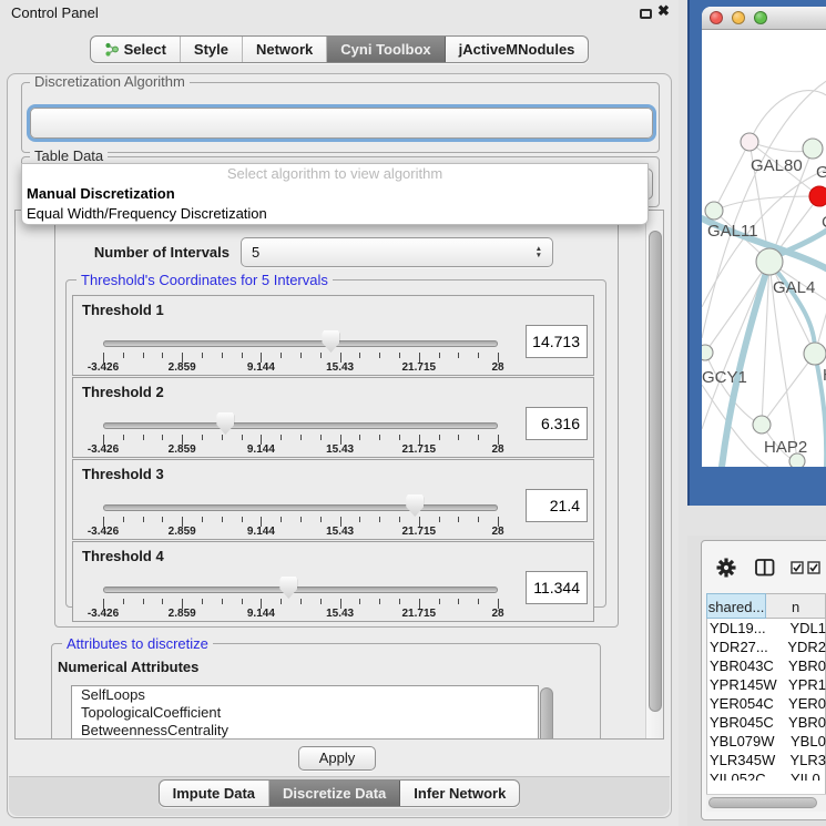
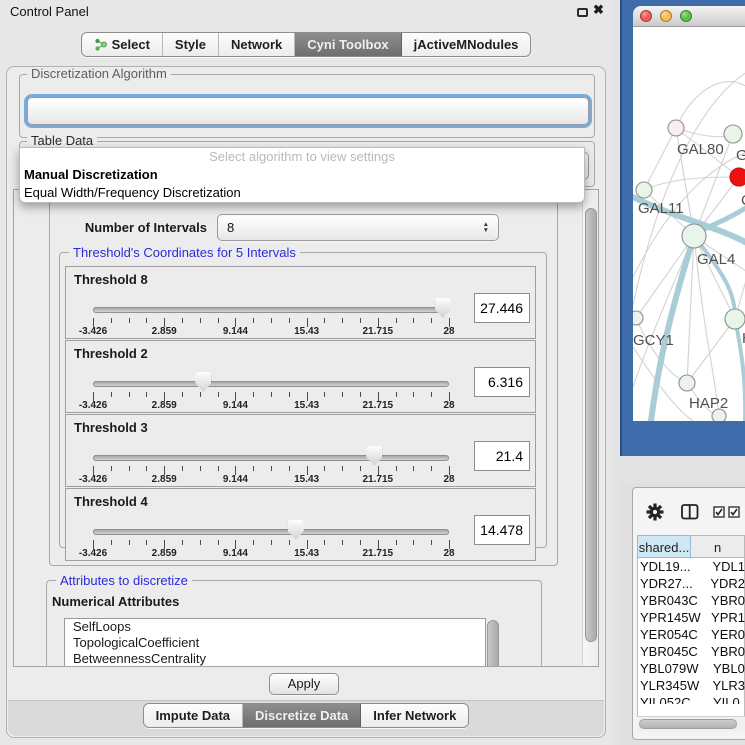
  Control Panel
  ✖
  Select
  Style
  Network
  Cyni Toolbox
  jActiveMNodules
  Discretization Algorithm
  Table Data
- Select algorithm to view algorithm
+ Select algorithm to view settings
  Manual Discretization
  Equal Width/Frequency Discretization
  Number of Intervals
- 5
+ 8
  Threshold's Coordinates for 5 Intervals
- Threshold 1
+ Threshold 8
  -3.426
  2.859
  9.144
  15.43
  21.715
  28
- 14.713
+ 27.446
  Threshold 2
  -3.426
  2.859
  9.144
  15.43
  21.715
  28
  6.316
  Threshold 3
  -3.426
  2.859
  9.144
  15.43
  21.715
  28
  21.4
  Threshold 4
  -3.426
  2.859
  9.144
  15.43
  21.715
  28
- 11.344
+ 14.478
  Attributes to discretize
  Numerical Attributes
  SelfLoops
  TopologicalCoefficient
  BetweennessCentrality
  Apply
  Impute Data
  Discretize Data
  Infer Network
  GAL80
  GAL11
  GAL4
  GCY1
  HAP2
  shared...
  n
  YDL19...
  YDL1
  YDR27...
  YDR2
  YBR043C
  YBR0
  YPR145W
  YPR1
  YER054C
  YER0
  YBR045C
  YBR0
  YBL079W
  YBL0
  YLR345W
  YLR3
  YIL052C
  YIL0
